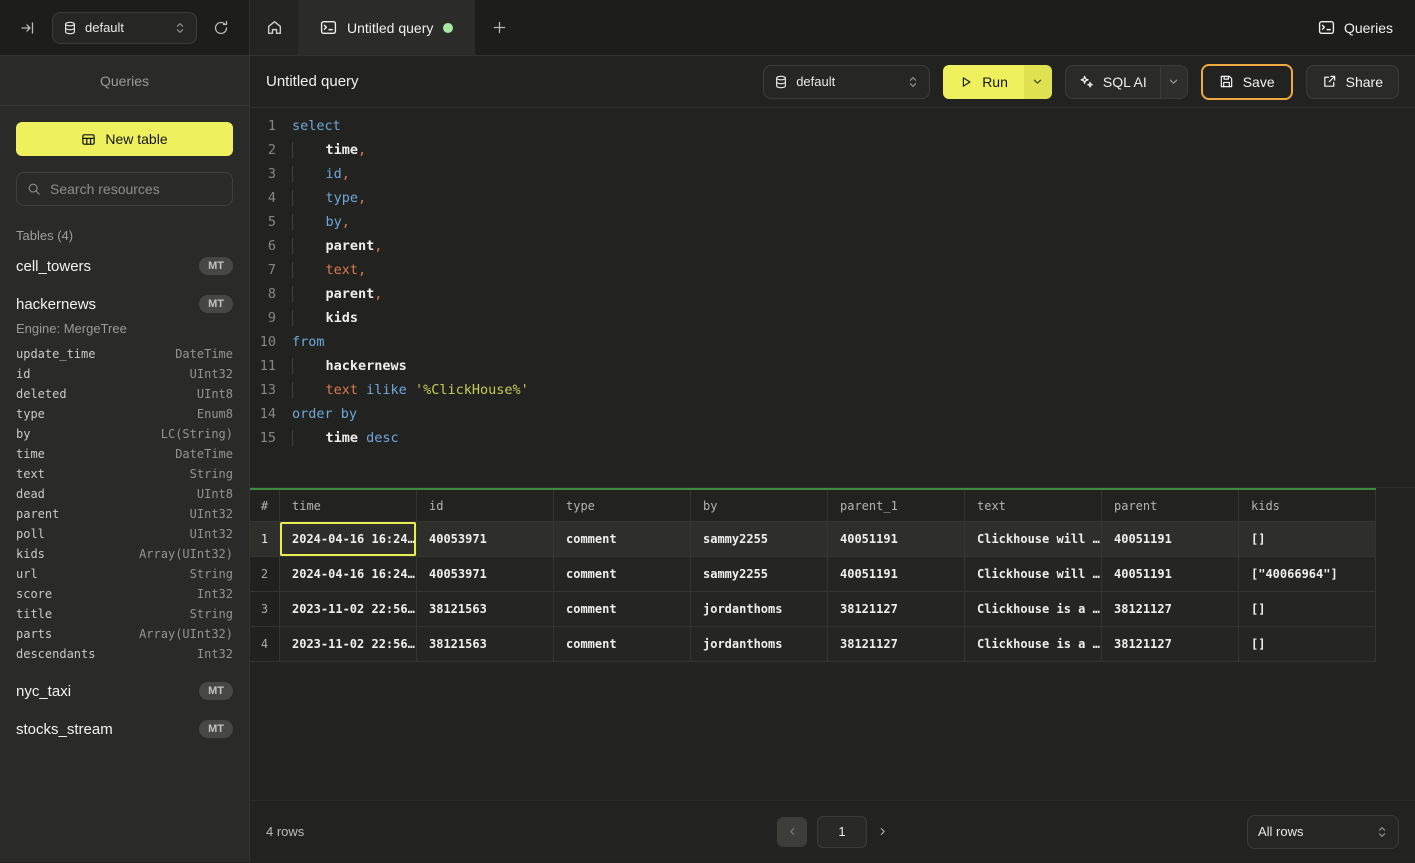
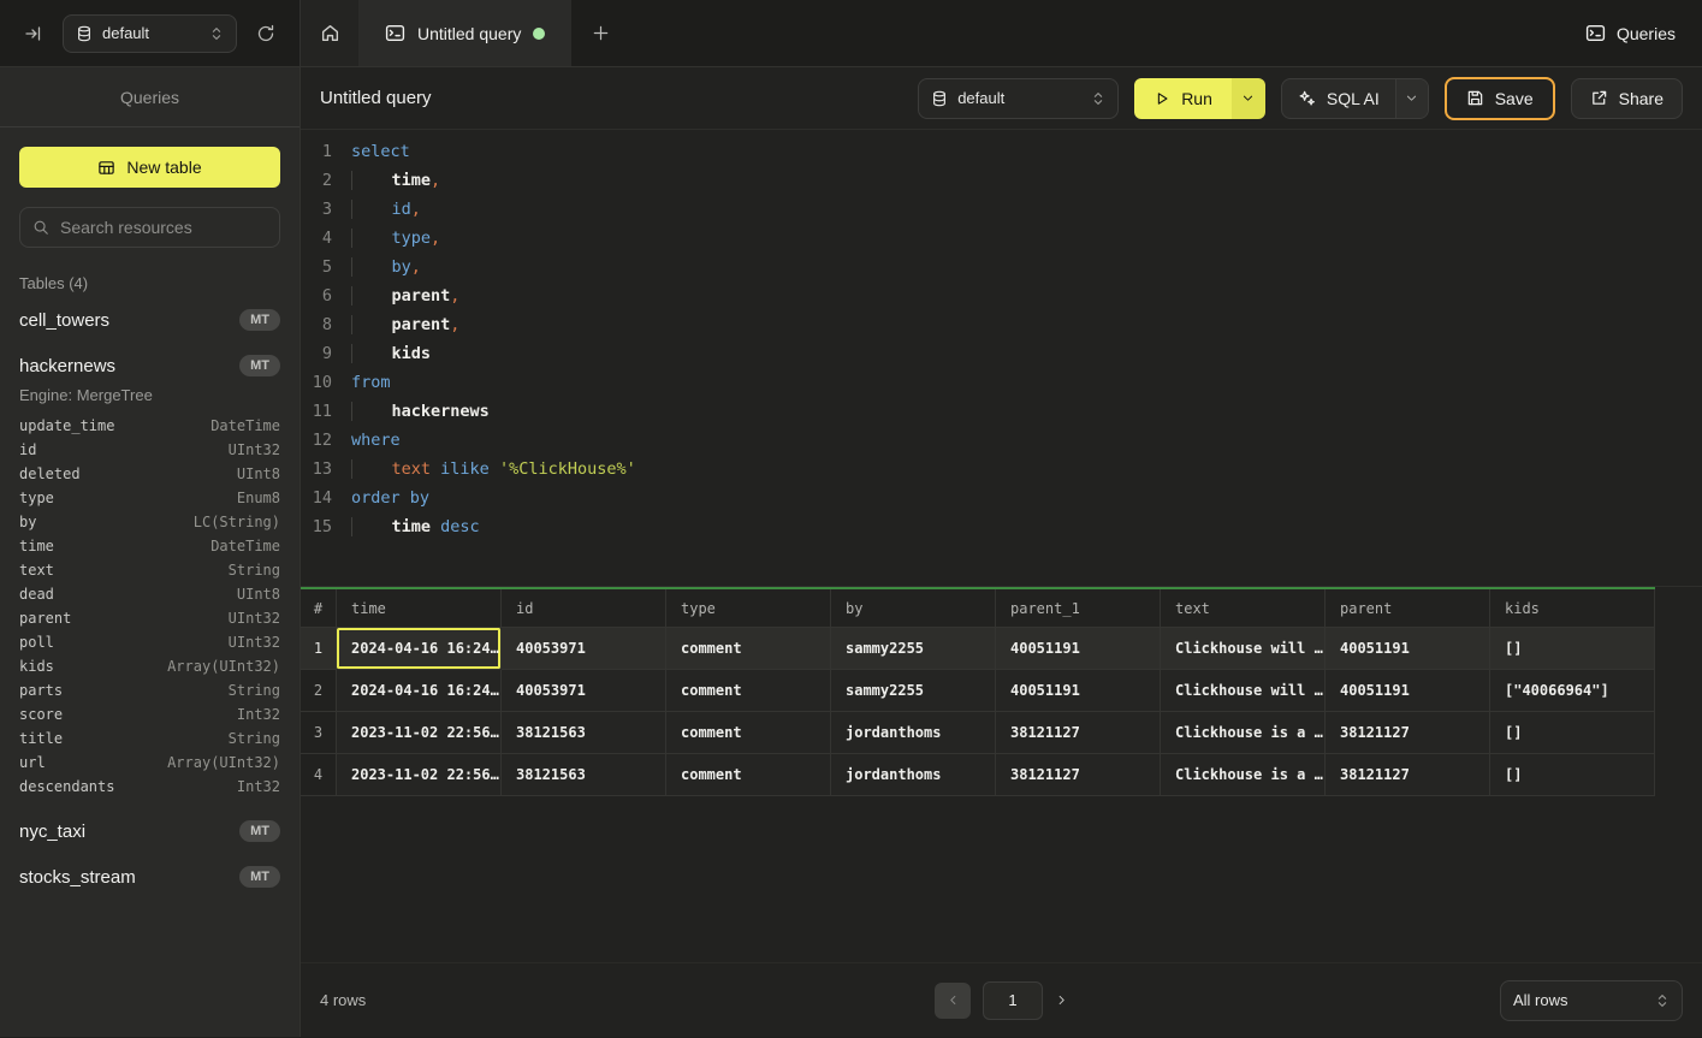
  default
  Untitled query
  Queries
  Queries
  New table
  Search resources
  Tables (4)
  cell_towers
  MT
  hackernews
  MT
  Engine: MergeTree
  update_time
  DateTime
  id
  UInt32
  deleted
  UInt8
  type
  Enum8
  by
  LC(String)
  time
  DateTime
  text
  String
  dead
  UInt8
  parent
  UInt32
  poll
  UInt32
  kids
  Array(UInt32)
- url
+ parts
  String
  score
  Int32
  title
  String
- parts
+ url
  Array(UInt32)
  descendants
  Int32
  nyc_taxi
  MT
  stocks_stream
  MT
  Untitled query
  default
  Run
  SQL AI
  Save
  Share
  1
  select
  2
  time,
  3
  id,
  4
  type,
  5
  by,
  6
  parent,
- 7
- text,
  8
  parent,
  9
  kids
  10
  from
  11
  hackernews
+ 12
+ where
  13
  text ilike '%ClickHouse%'
  14
  order by
  15
  time desc
  #
  time
  id
  type
  by
  parent_1
  text
  parent
  kids
  1
  2024-04-16 16:24…
  40053971
  comment
  sammy2255
  40051191
  Clickhouse will …
  40051191
  []
  2
  2024-04-16 16:24…
  40053971
  comment
  sammy2255
  40051191
  Clickhouse will …
  40051191
  ["40066964"]
  3
  2023-11-02 22:56…
  38121563
  comment
  jordanthoms
  38121127
  Clickhouse is a …
  38121127
  []
  4
  2023-11-02 22:56…
  38121563
  comment
  jordanthoms
  38121127
  Clickhouse is a …
  38121127
  []
  4 rows
  1
  All rows
